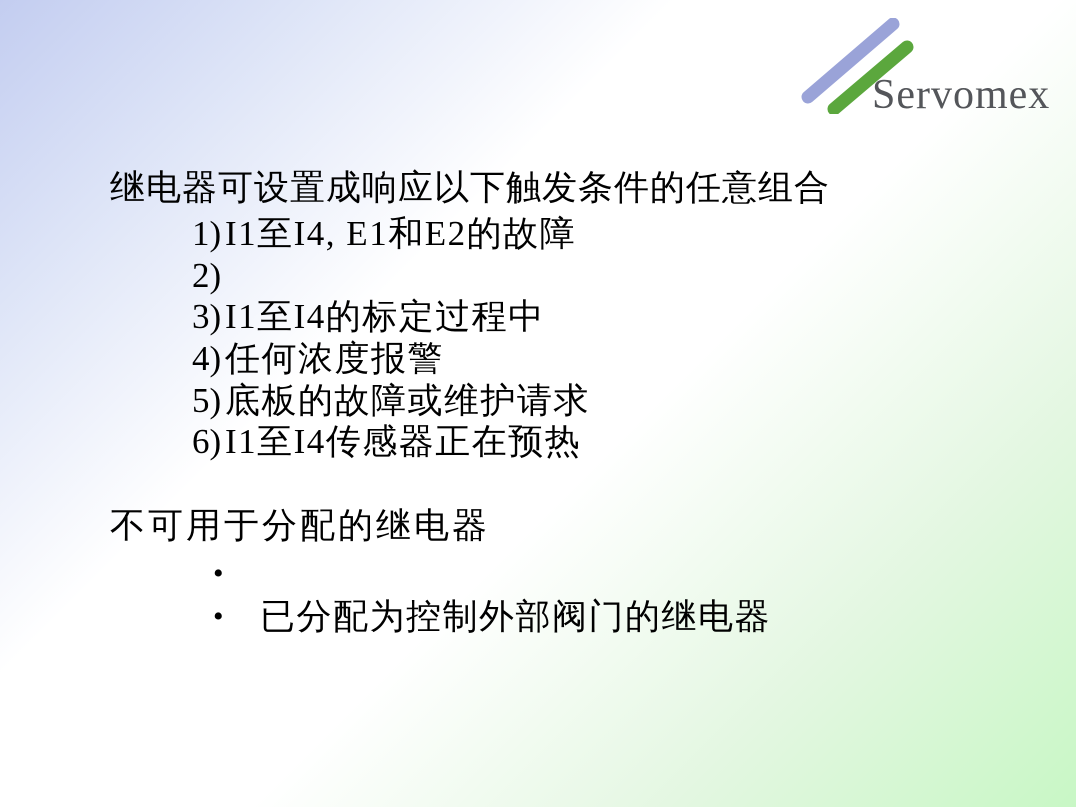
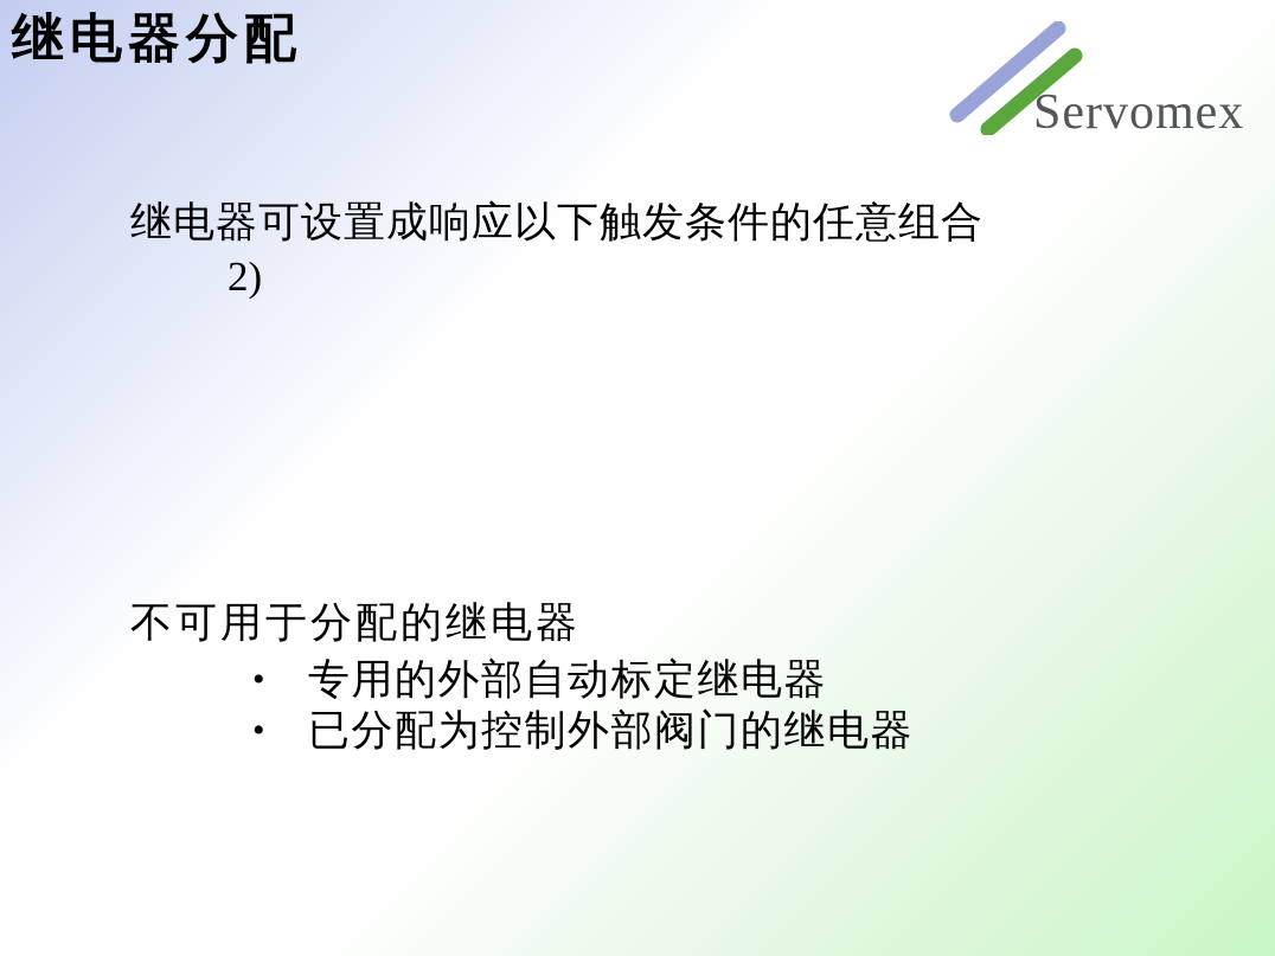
+ 继电器分配
  Servomex
  继电器可设置成响应以下触发条件的任意组合
- 1)
- I1至I4, E1和E2的故障
  2)
- 3)
- I1至I4的标定过程中
- 4)
- 任何浓度报警
- 5)
- 底板的故障或维护请求
- 6)
- I1至I4传感器正在预热
  不可用于分配的继电器
  •
+ 专用的外部自动标定继电器
  •
  已分配为控制外部阀门的继电器
